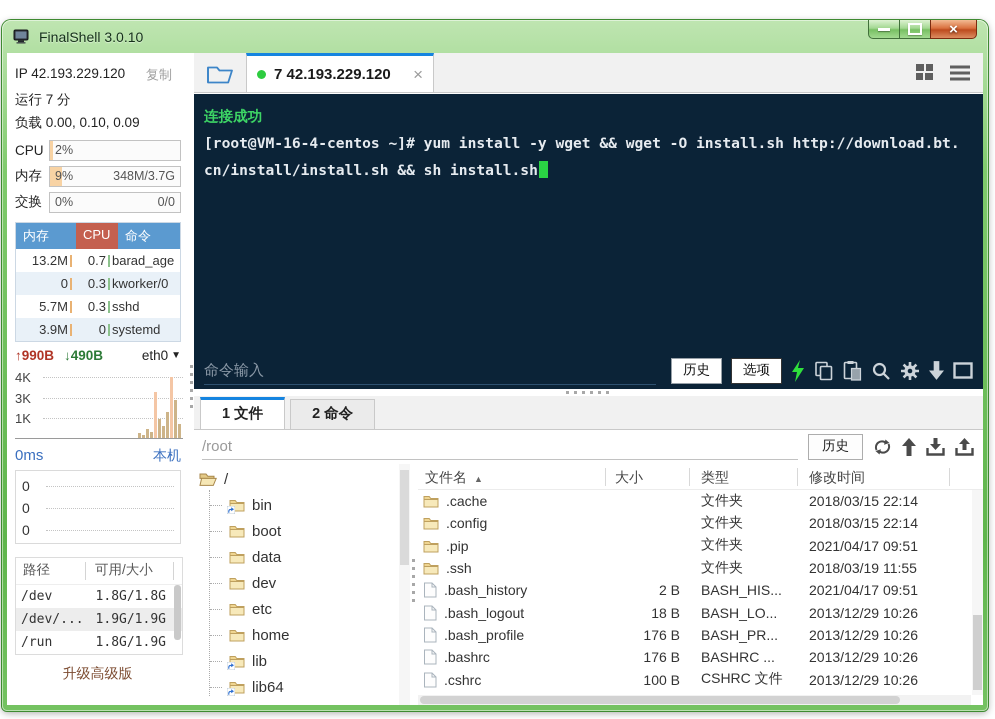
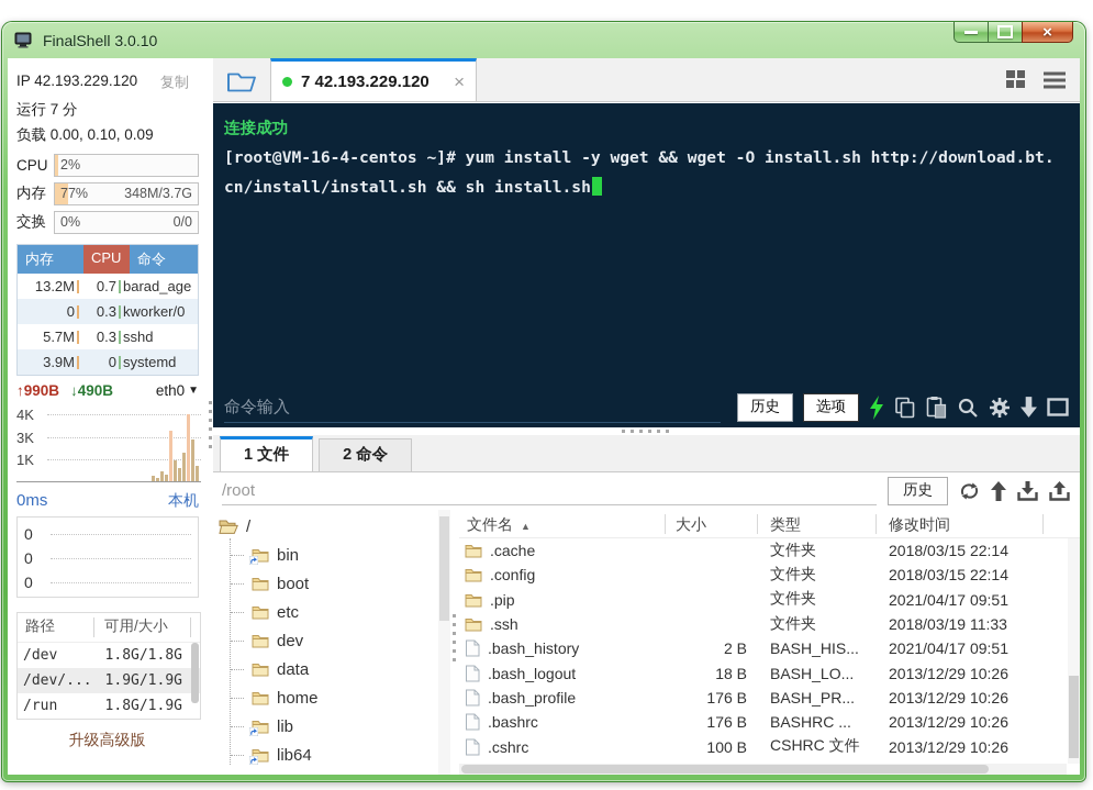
  FinalShell 3.0.10
  ×
  IP 42.193.229.120
  复制
  运行 7 分
  负载 0.00, 0.10, 0.09
  CPU
  2%
  内存
- 9%
+ 77%
  348M/3.7G
  交换
  0%
  0/0
  内存
  CPU
  命令
  13.2M
  0.7
  barad_age
  0
  0.3
  kworker/0
  5.7M
  0.3
  sshd
  3.9M
  0
  systemd
  ↑990B
  ↓490B
  eth0
  ▼
  4K
  3K
  1K
  0ms
  本机
  0
  0
  0
  路径
  可用/大小
  /dev
  1.8G/1.8G
  /dev/...
  1.9G/1.9G
  /run
  1.8G/1.9G
  升级高级版
  7 42.193.229.120
  ×
  连接成功
  [root@VM-16-4-centos ~]# yum install -y wget && wget -O install.sh http://download.bt.
  cn/install/install.sh && sh install.sh
  命令输入
  历史
  选项
  1 文件
  2 命令
  /root
  历史
  /
  bin
  boot
- data
+ etc
  dev
- etc
+ data
  home
  lib
  lib64
  文件名 ▲
  大小
  类型
  修改时间
  .cache
  文件夹
  2018/03/15 22:14
  .config
  文件夹
  2018/03/15 22:14
  .pip
  文件夹
  2021/04/17 09:51
  .ssh
  文件夹
- 2018/03/19 11:55
+ 2018/03/19 11:33
  .bash_history
  2 B
  BASH_HIS...
  2021/04/17 09:51
  .bash_logout
  18 B
  BASH_LO...
  2013/12/29 10:26
  .bash_profile
  176 B
  BASH_PR...
  2013/12/29 10:26
  .bashrc
  176 B
  BASHRC ...
  2013/12/29 10:26
  .cshrc
  100 B
  CSHRC 文件
  2013/12/29 10:26
